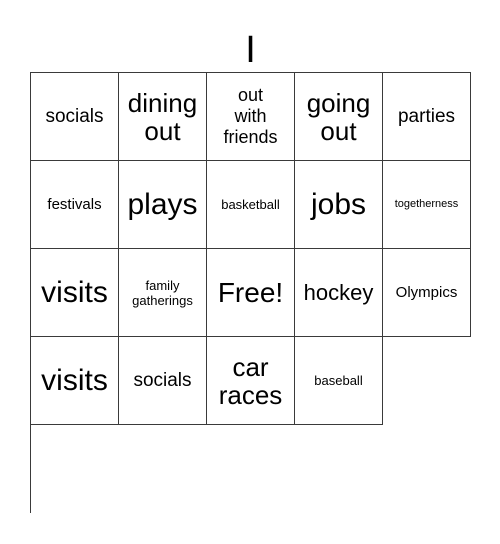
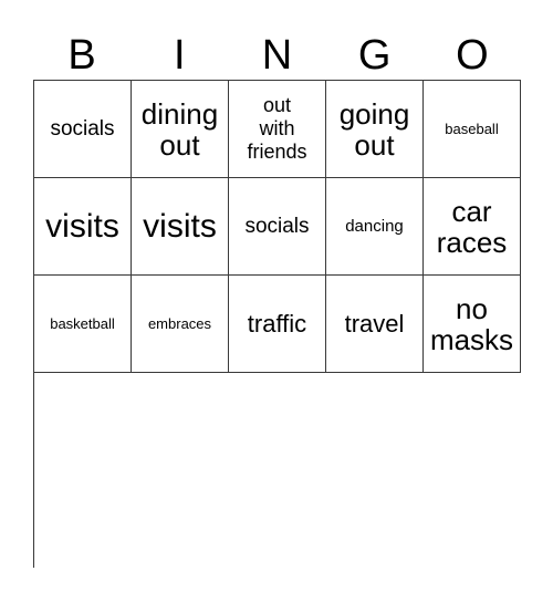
+ B
  I
+ N
+ G
+ O
  socials
  dining
  out
  out
  with
  friends
  going
  out
- parties
- festivals
- plays
- basketball
+ baseball
- jobs
- togetherness
  visits
- family
- gatherings
- Free!
- hockey
- Olympics
  visits
  socials
+ dancing
  car
  races
- baseball
+ basketball
+ embraces
+ traffic
+ travel
+ no
+ masks
